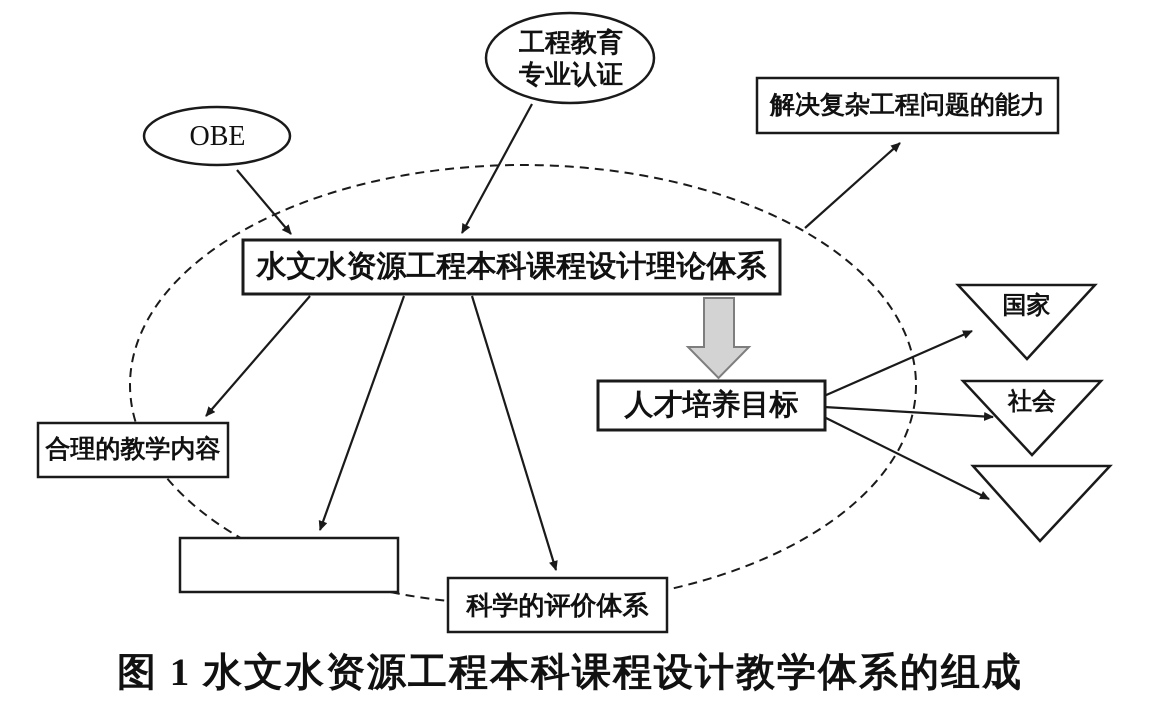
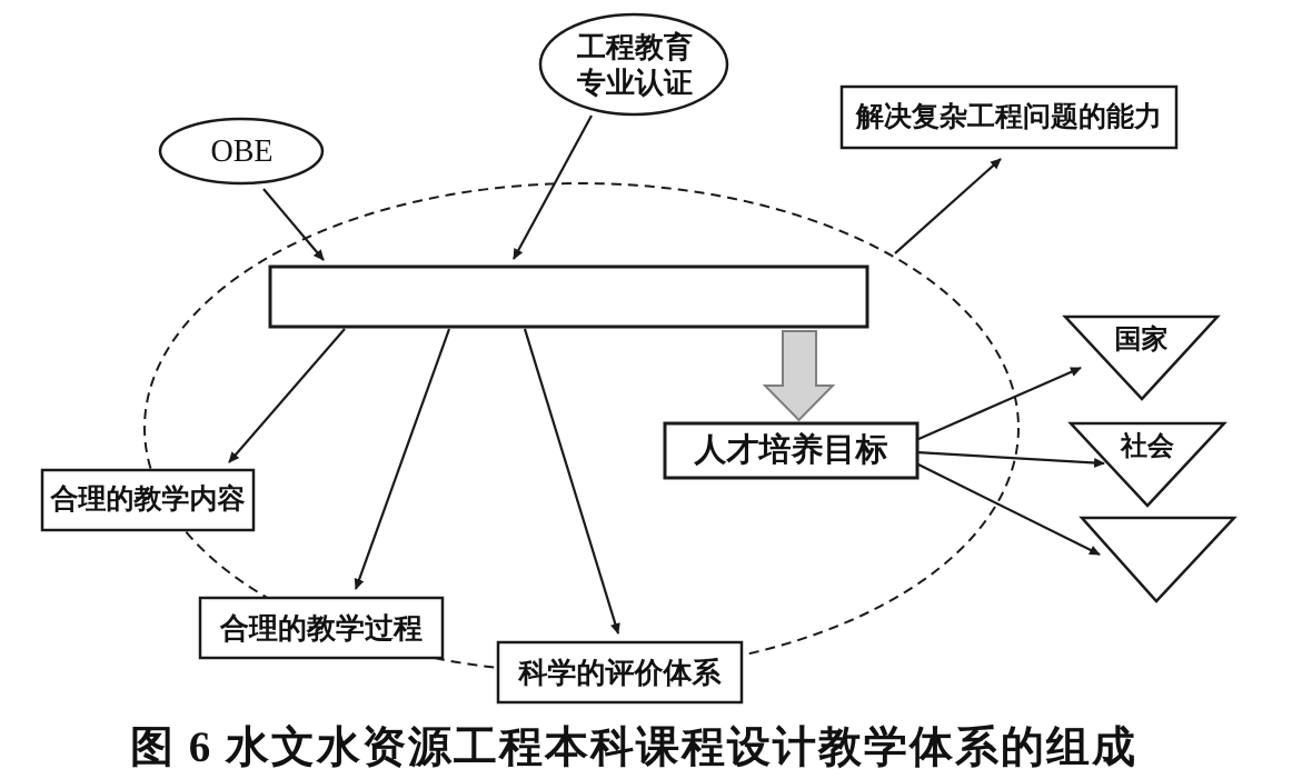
  OBE
  工程教育
  专业认证
  解决复杂工程问题的能力
- 水文水资源工程本科课程设计理论体系
  人才培养目标
  合理的教学内容
+ 合理的教学过程
  科学的评价体系
  国家
  社会
- 图 1 水文水资源工程本科课程设计教学体系的组成
+ 图 6 水文水资源工程本科课程设计教学体系的组成
